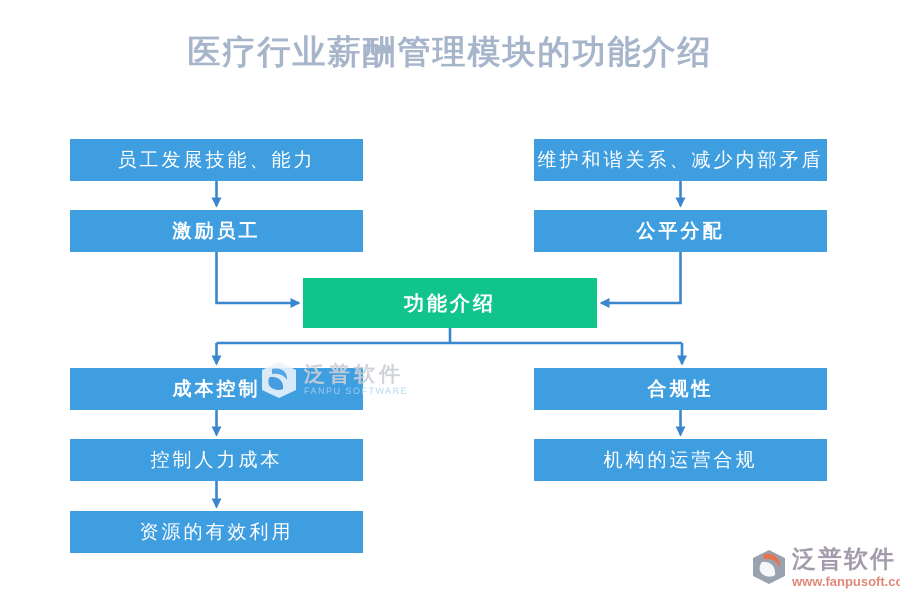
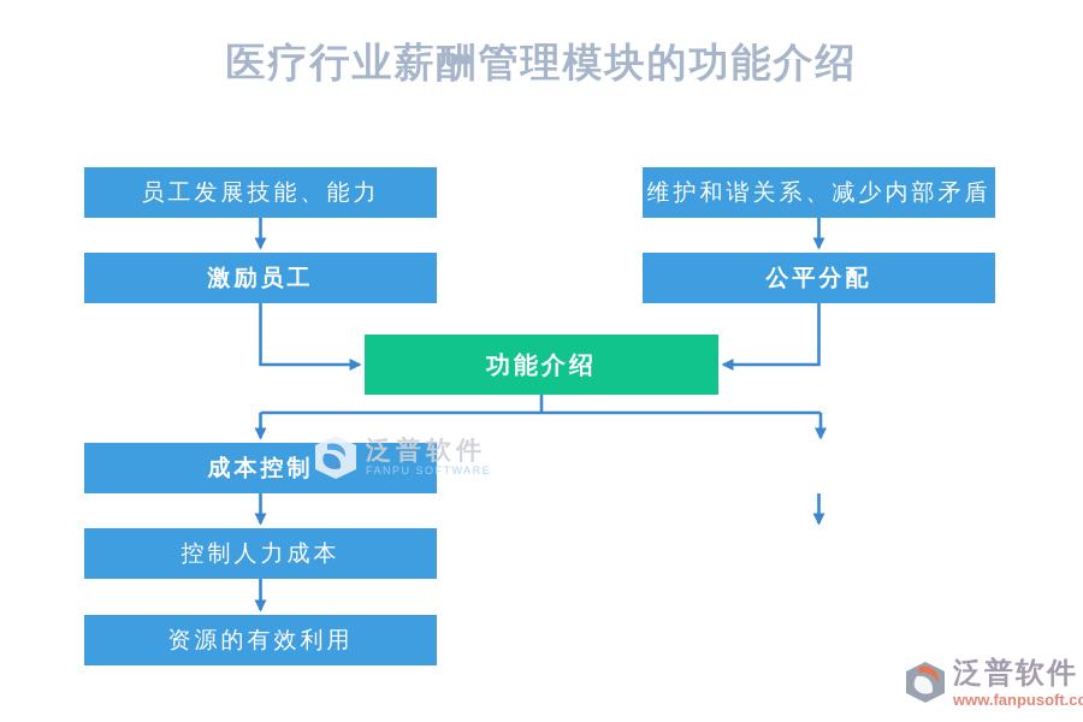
  医疗行业薪酬管理模块的功能介绍
  员工发展技能、能力
  激励员工
  维护和谐关系、减少内部矛盾
  公平分配
  功能介绍
  成本控制
  控制人力成本
  资源的有效利用
- 合规性
- 机构的运营合规
  泛普软件
  FANPU SOFTWARE
  泛普软件
  www.fanpusoft.co
